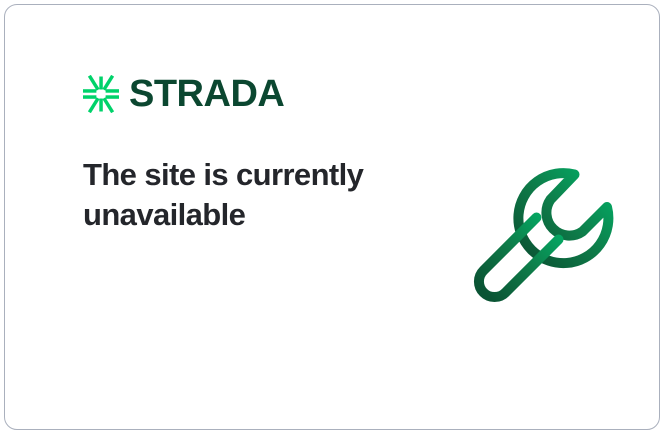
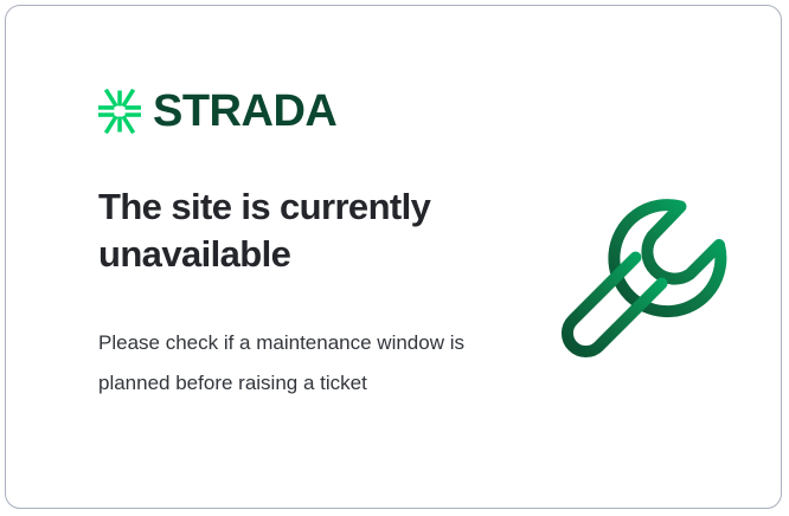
  STRADA
  The site is currently unavailable
+ Please check if a maintenance window is planned before raising a ticket
